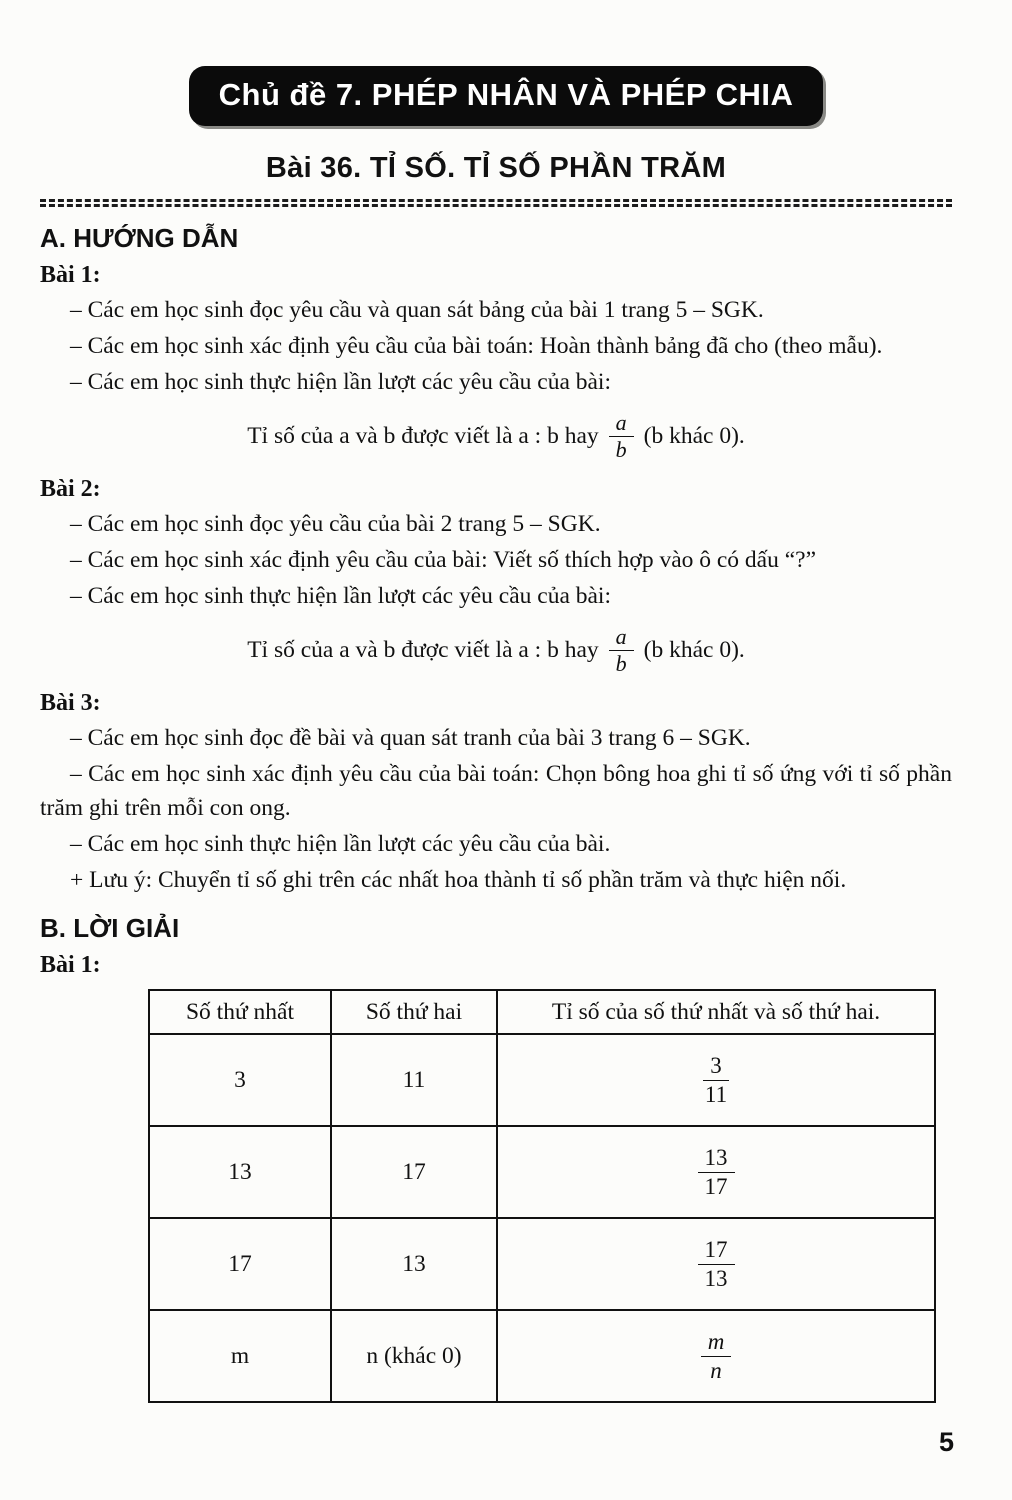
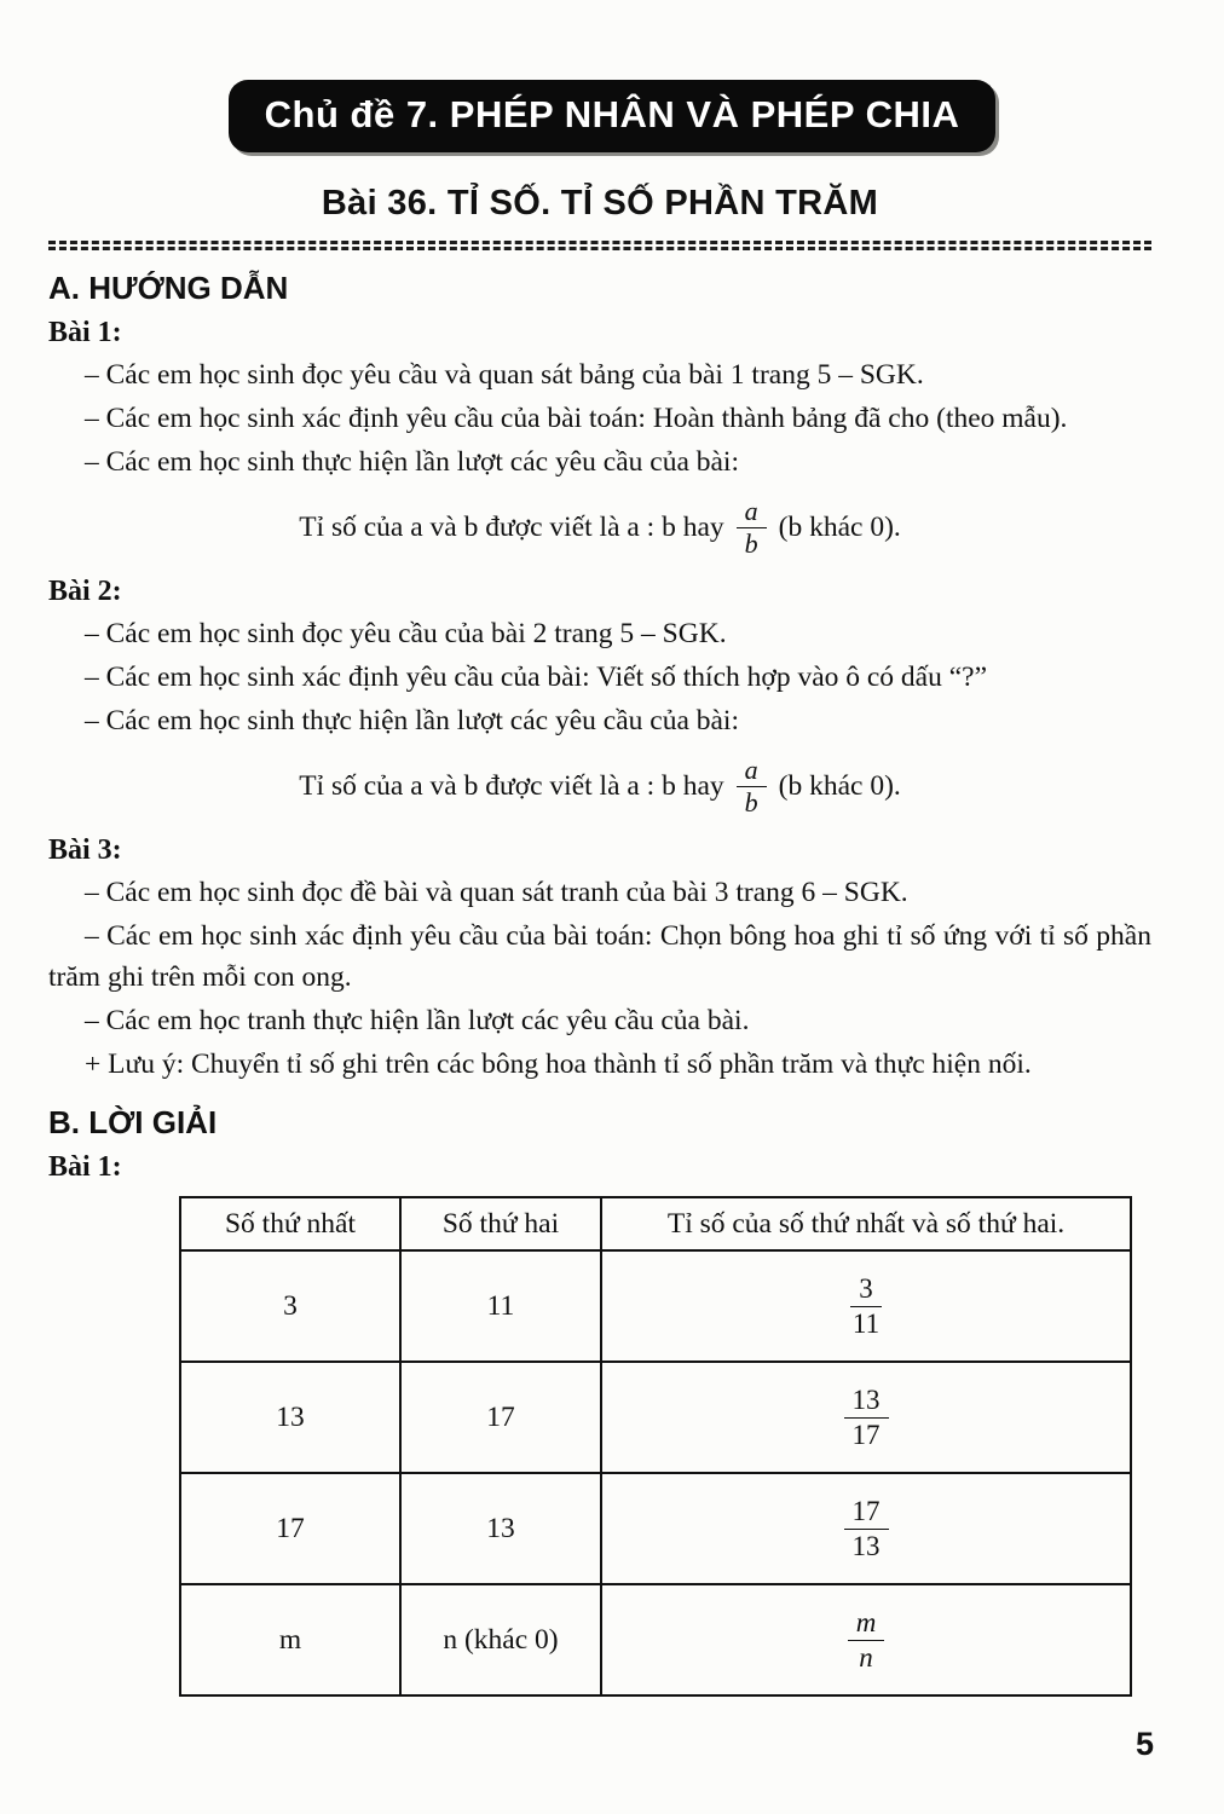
  Chủ đề 7. PHÉP NHÂN VÀ PHÉP CHIA
  Bài 36. TỈ SỐ. TỈ SỐ PHẦN TRĂM
  A. HƯỚNG DẪN
  Bài 1:
  – Các em học sinh đọc yêu cầu và quan sát bảng của bài 1 trang 5 – SGK.
  – Các em học sinh xác định yêu cầu của bài toán: Hoàn thành bảng đã cho (theo mẫu).
  – Các em học sinh thực hiện lần lượt các yêu cầu của bài:
  Tỉ số của a và b được viết là a : b hay
  a
  b
  (b khác 0).
  Bài 2:
  – Các em học sinh đọc yêu cầu của bài 2 trang 5 – SGK.
  – Các em học sinh xác định yêu cầu của bài: Viết số thích hợp vào ô có dấu “?”
  – Các em học sinh thực hiện lần lượt các yêu cầu của bài:
  Tỉ số của a và b được viết là a : b hay
  a
  b
  (b khác 0).
  Bài 3:
  – Các em học sinh đọc đề bài và quan sát tranh của bài 3 trang 6 – SGK.
  – Các em học sinh xác định yêu cầu của bài toán: Chọn bông hoa ghi tỉ số ứng với tỉ số phần trăm ghi trên mỗi con ong.
- – Các em học sinh thực hiện lần lượt các yêu cầu của bài.
+ – Các em học tranh thực hiện lần lượt các yêu cầu của bài.
- + Lưu ý: Chuyển tỉ số ghi trên các nhất hoa thành tỉ số phần trăm và thực hiện nối.
+ + Lưu ý: Chuyển tỉ số ghi trên các bông hoa thành tỉ số phần trăm và thực hiện nối.
  B. LỜI GIẢI
  Bài 1:
  Số thứ nhất	Số thứ hai	Tỉ số của số thứ nhất và số thứ hai.
  3	11	3 11
  13	17	13 17
  17	13	17 13
  m	n (khác 0)	m n
  5
